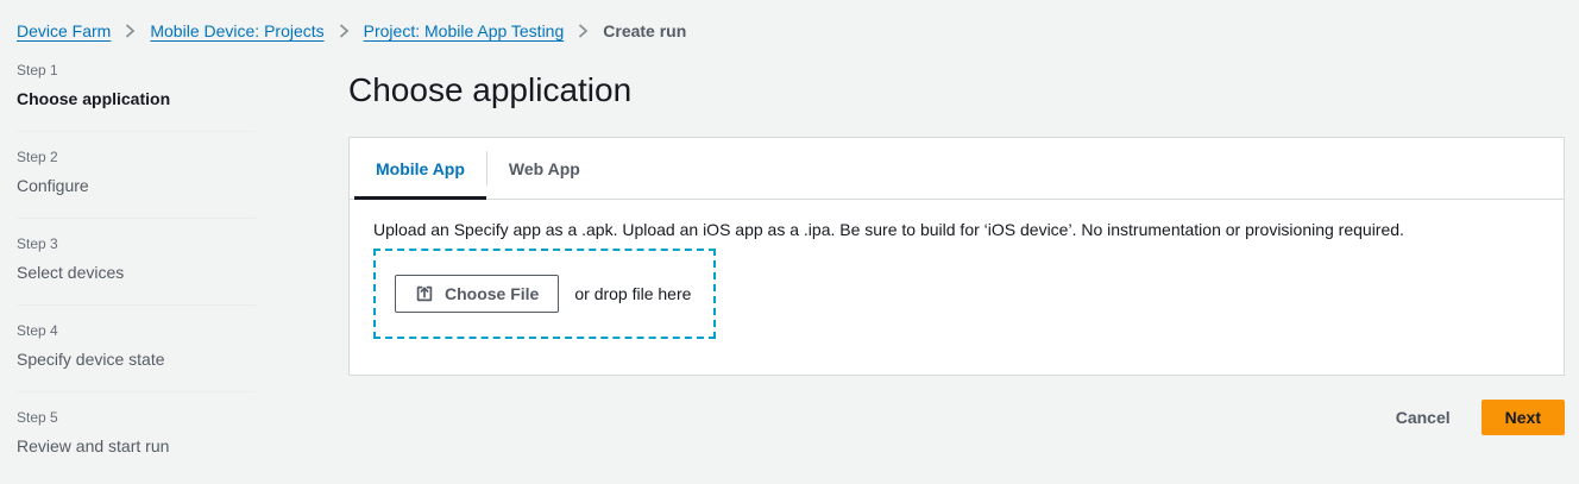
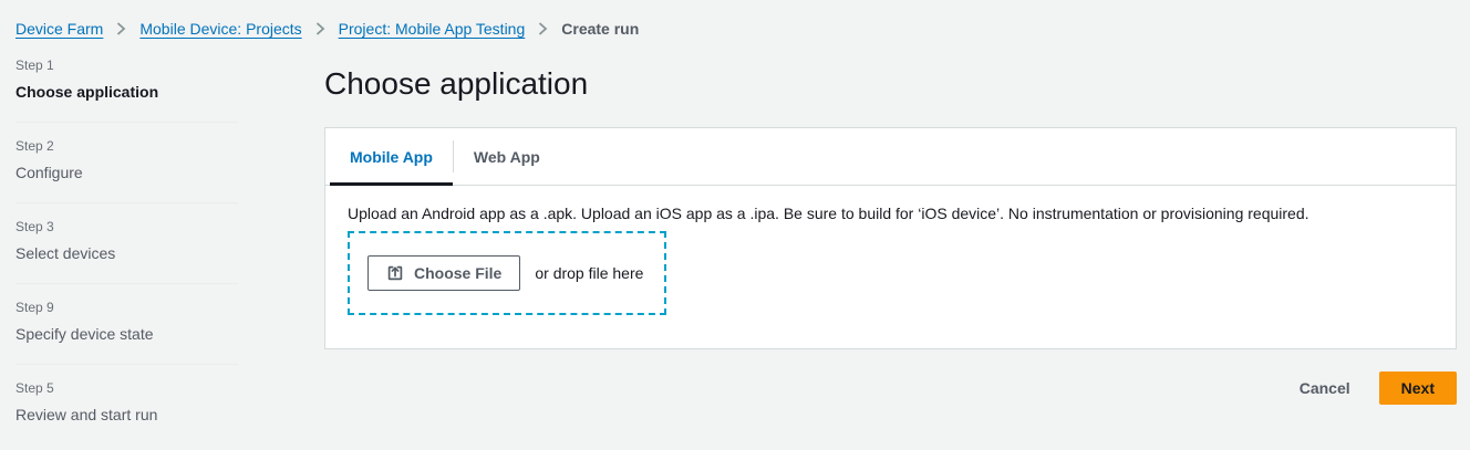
  Device Farm
  Mobile Device: Projects
  Project: Mobile App Testing
  Create run
  Step 1
  Choose application
  Step 2
  Configure
  Step 3
  Select devices
- Step 4
+ Step 9
  Specify device state
  Step 5
  Review and start run
  Choose application
  Mobile App
  Web App
- Upload an Specify app as a .apk. Upload an iOS app as a .ipa. Be sure to build for ‘iOS device’. No instrumentation or provisioning required.
+ Upload an Android app as a .apk. Upload an iOS app as a .ipa. Be sure to build for ‘iOS device’. No instrumentation or provisioning required.
  Choose File
  or drop file here
  Cancel
  Next
